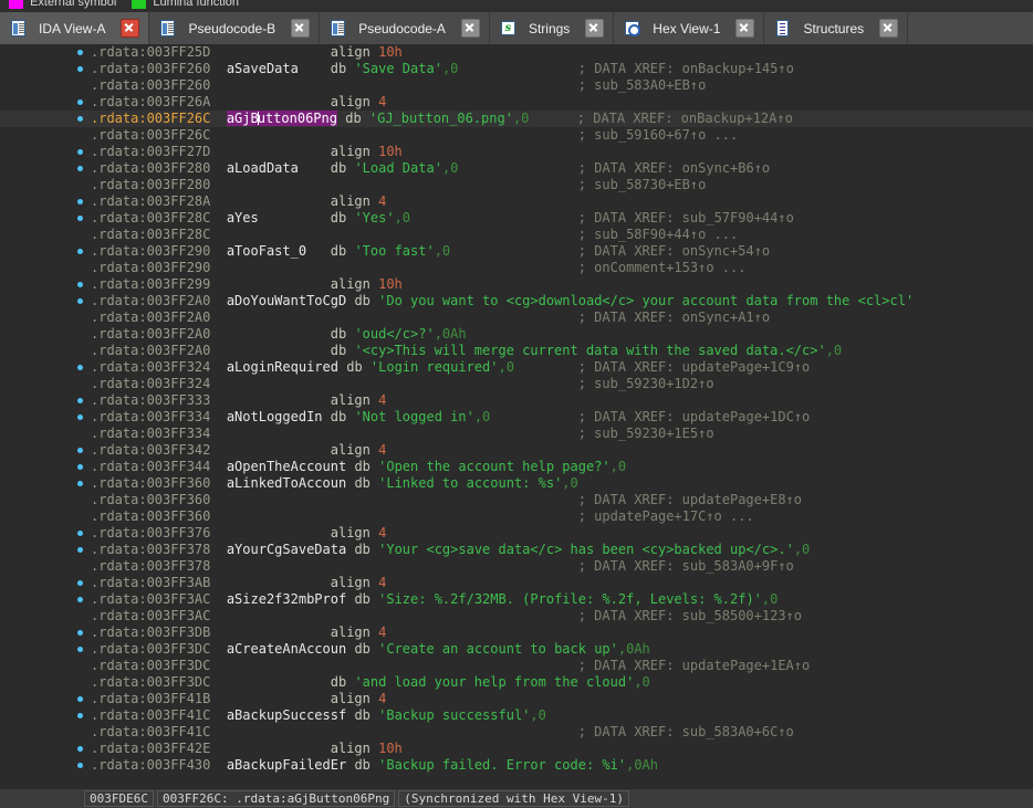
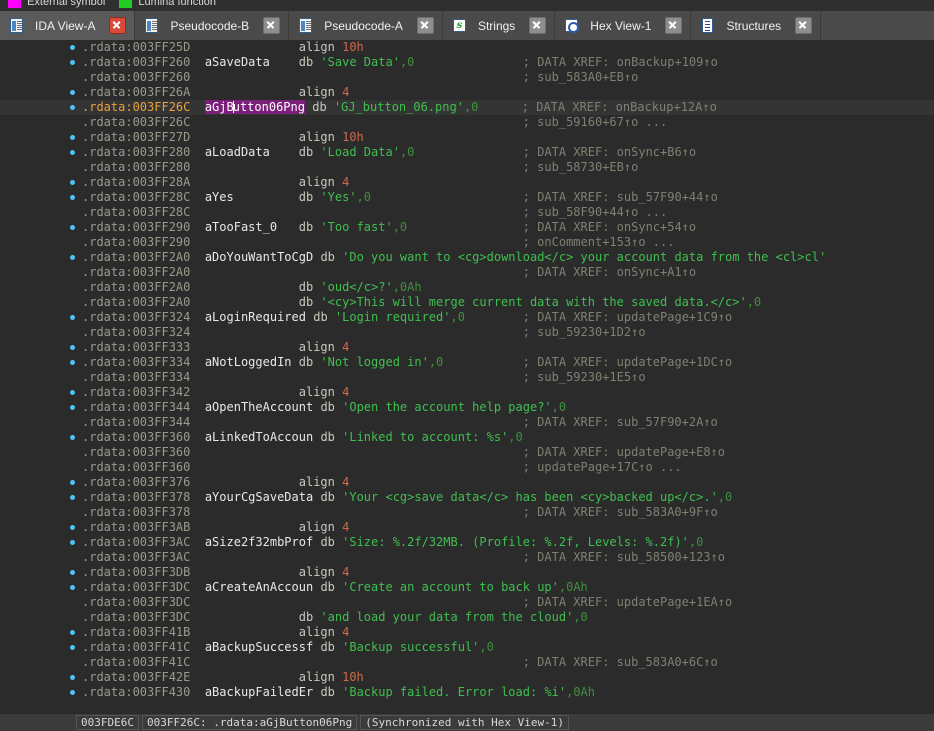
  External symbol
  Lumina function
  IDA View-A
  Pseudocode-B
  Pseudocode-A
  s
  Strings
  Hex View-1
  Structures
  .rdata:003FF25D align 10h
- .rdata:003FF260 aSaveData db 'Save Data',0 ; DATA XREF: onBackup+145↑o
+ .rdata:003FF260 aSaveData db 'Save Data',0 ; DATA XREF: onBackup+109↑o
  .rdata:003FF260 ; sub_583A0+EB↑o
  .rdata:003FF26A align 4
  .rdata:003FF26C aGjButton06Png db 'GJ_button_06.png',0 ; DATA XREF: onBackup+12A↑o
  .rdata:003FF26C ; sub_59160+67↑o ...
  .rdata:003FF27D align 10h
  .rdata:003FF280 aLoadData db 'Load Data',0 ; DATA XREF: onSync+B6↑o
  .rdata:003FF280 ; sub_58730+EB↑o
  .rdata:003FF28A align 4
  .rdata:003FF28C aYes db 'Yes',0 ; DATA XREF: sub_57F90+44↑o
  .rdata:003FF28C ; sub_58F90+44↑o ...
  .rdata:003FF290 aTooFast_0 db 'Too fast',0 ; DATA XREF: onSync+54↑o
  .rdata:003FF290 ; onComment+153↑o ...
- .rdata:003FF299 align 10h
  .rdata:003FF2A0 aDoYouWantToCgD db 'Do you want to <cg>download</c> your account data from the <cl>cl'
  .rdata:003FF2A0 ; DATA XREF: onSync+A1↑o
  .rdata:003FF2A0 db 'oud</c>?',0Ah
  .rdata:003FF2A0 db '<cy>This will merge current data with the saved data.</c>',0
  .rdata:003FF324 aLoginRequired db 'Login required',0 ; DATA XREF: updatePage+1C9↑o
  .rdata:003FF324 ; sub_59230+1D2↑o
  .rdata:003FF333 align 4
  .rdata:003FF334 aNotLoggedIn db 'Not logged in',0 ; DATA XREF: updatePage+1DC↑o
  .rdata:003FF334 ; sub_59230+1E5↑o
  .rdata:003FF342 align 4
  .rdata:003FF344 aOpenTheAccount db 'Open the account help page?',0
+ .rdata:003FF344 ; DATA XREF: sub_57F90+2A↑o
  .rdata:003FF360 aLinkedToAccoun db 'Linked to account: %s',0
  .rdata:003FF360 ; DATA XREF: updatePage+E8↑o
  .rdata:003FF360 ; updatePage+17C↑o ...
  .rdata:003FF376 align 4
  .rdata:003FF378 aYourCgSaveData db 'Your <cg>save data</c> has been <cy>backed up</c>.',0
  .rdata:003FF378 ; DATA XREF: sub_583A0+9F↑o
  .rdata:003FF3AB align 4
  .rdata:003FF3AC aSize2f32mbProf db 'Size: %.2f/32MB. (Profile: %.2f, Levels: %.2f)',0
  .rdata:003FF3AC ; DATA XREF: sub_58500+123↑o
  .rdata:003FF3DB align 4
  .rdata:003FF3DC aCreateAnAccoun db 'Create an account to back up',0Ah
  .rdata:003FF3DC ; DATA XREF: updatePage+1EA↑o
- .rdata:003FF3DC db 'and load your help from the cloud',0
+ .rdata:003FF3DC db 'and load your data from the cloud',0
  .rdata:003FF41B align 4
  .rdata:003FF41C aBackupSuccessf db 'Backup successful',0
  .rdata:003FF41C ; DATA XREF: sub_583A0+6C↑o
  .rdata:003FF42E align 10h
- .rdata:003FF430 aBackupFailedEr db 'Backup failed. Error code: %i',0Ah
+ .rdata:003FF430 aBackupFailedEr db 'Backup failed. Error load: %i',0Ah
  003FDE6C
  003FF26C: .rdata:aGjButton06Png
  (Synchronized with Hex View-1)
